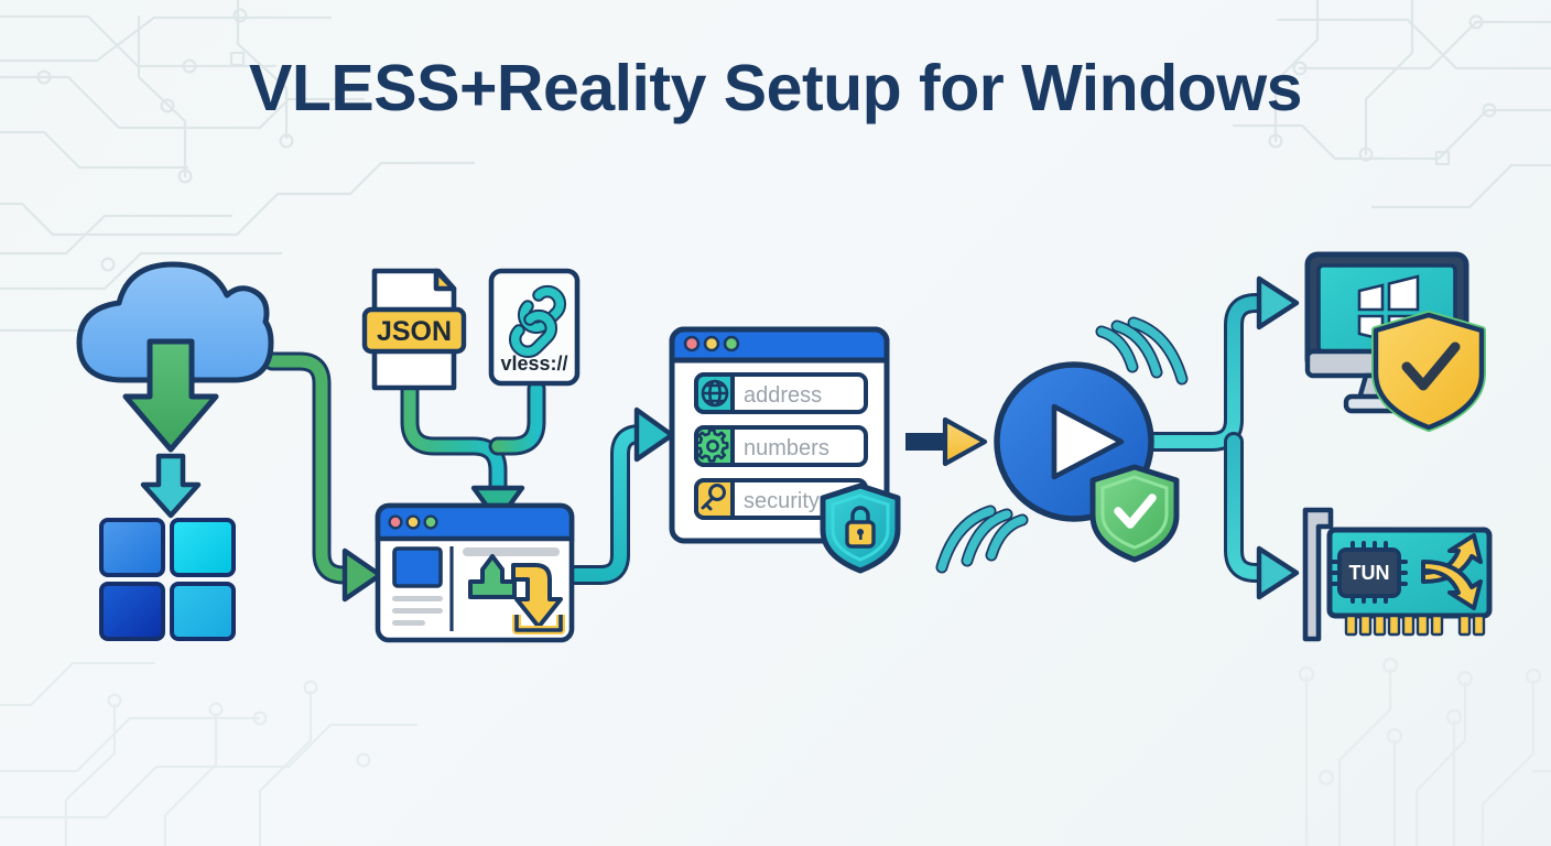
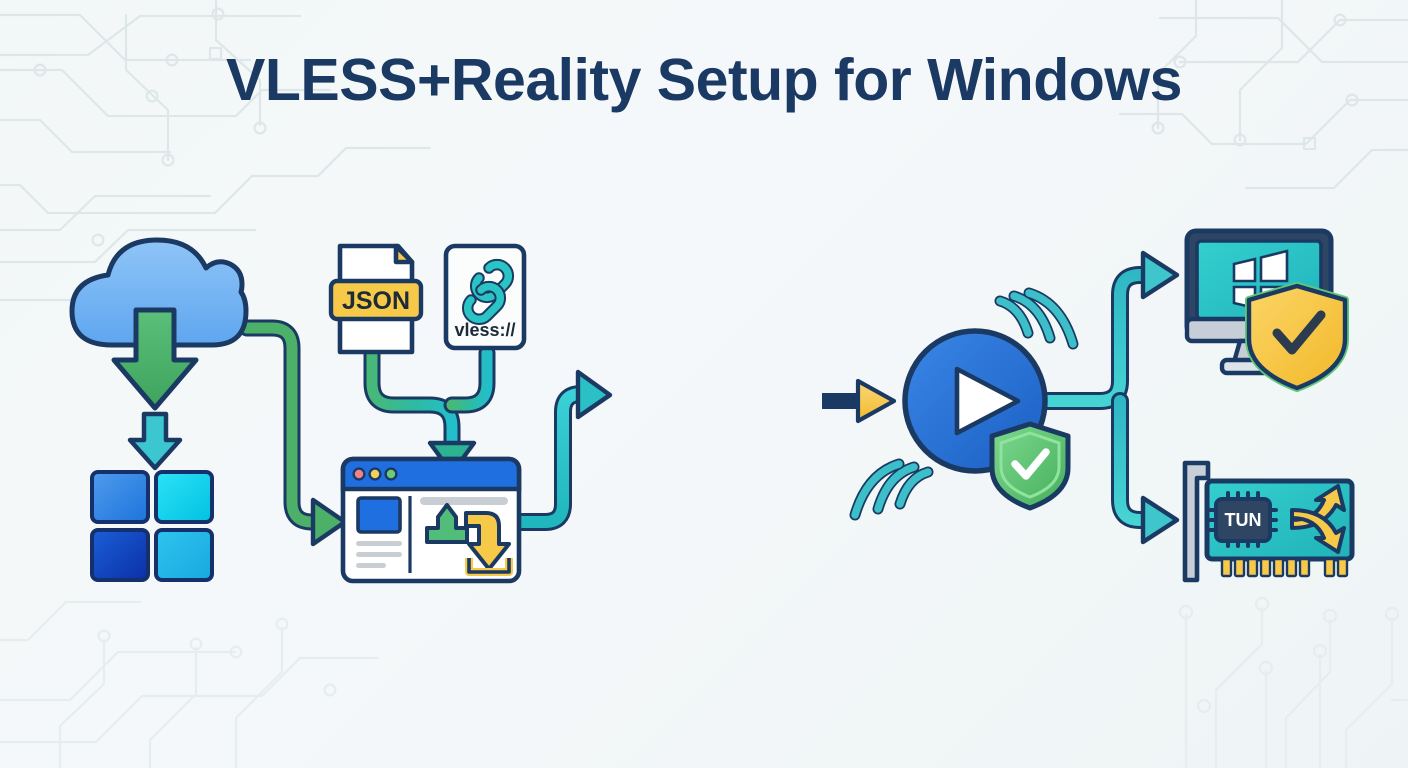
  VLESS+Reality Setup for Windows
  JSON
  vless://
- address
- numbers
- security
  TUN
